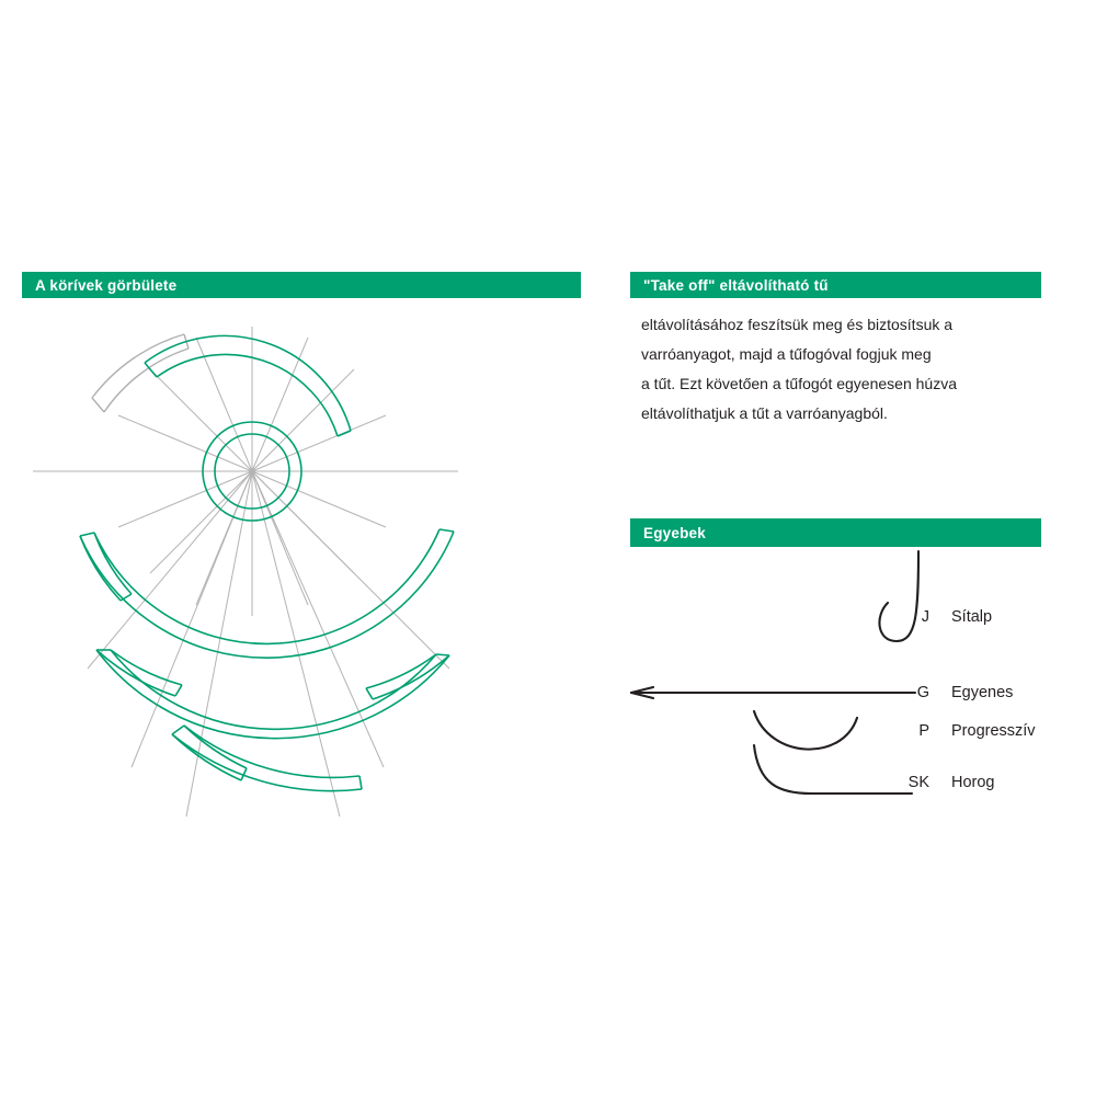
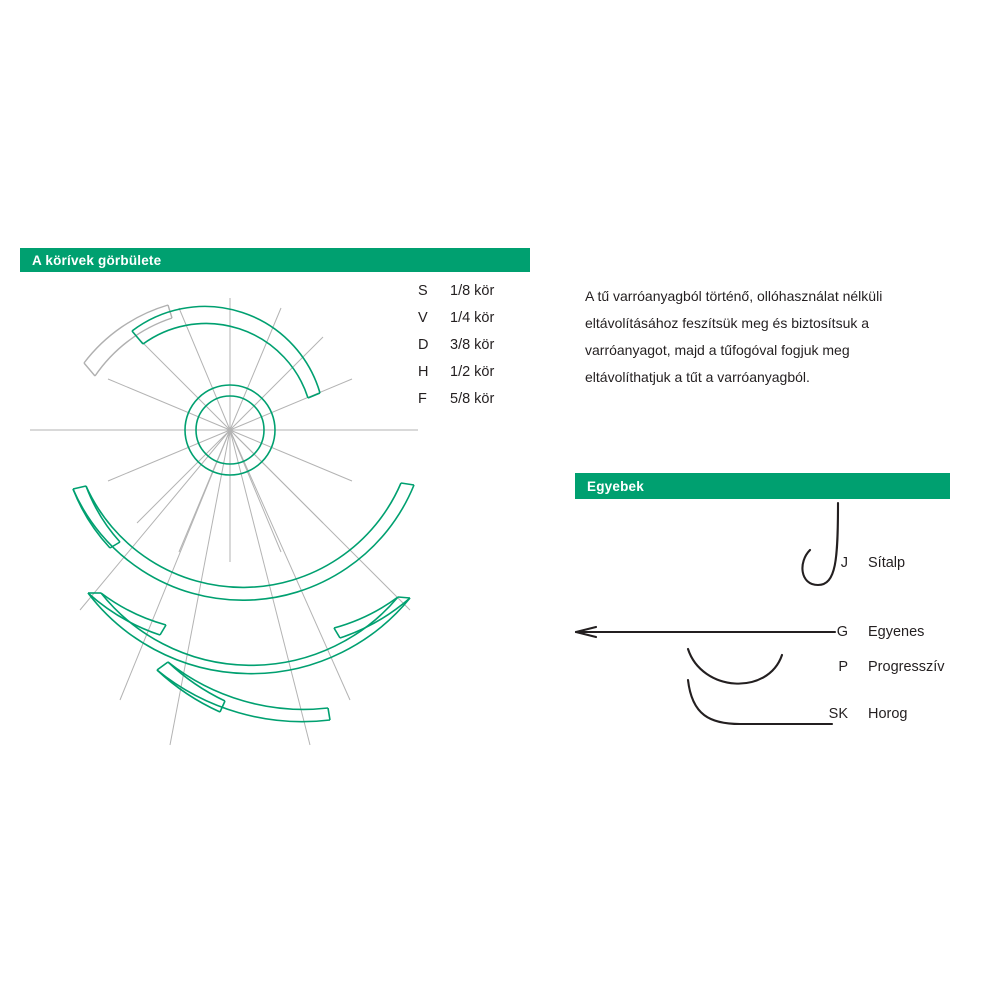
  A körívek görbülete
- "Take off" eltávolítható tű
  Egyebek
+ S
+ 1/8 kör
+ V
+ 1/4 kör
+ D
+ 3/8 kör
+ H
+ 1/2 kör
+ F
+ 5/8 kör
+ A tű varróanyagból történő, ollóhasználat nélküli
  eltávolításához feszítsük meg és biztosítsuk a
  varróanyagot, majd a tűfogóval fogjuk meg
- a tűt. Ezt követően a tűfogót egyenesen húzva
  eltávolíthatjuk a tűt a varróanyagból.
  J
  Sítalp
  G
  Egyenes
  P
  Progresszív
  SK
  Horog
